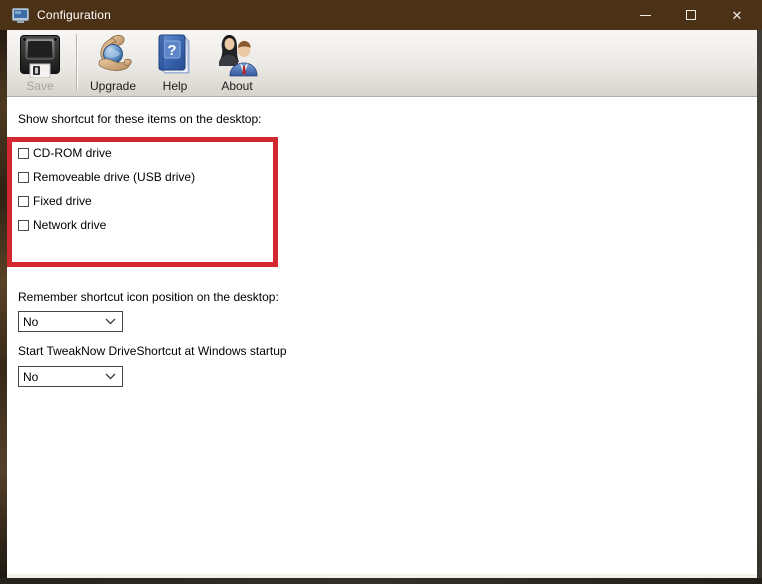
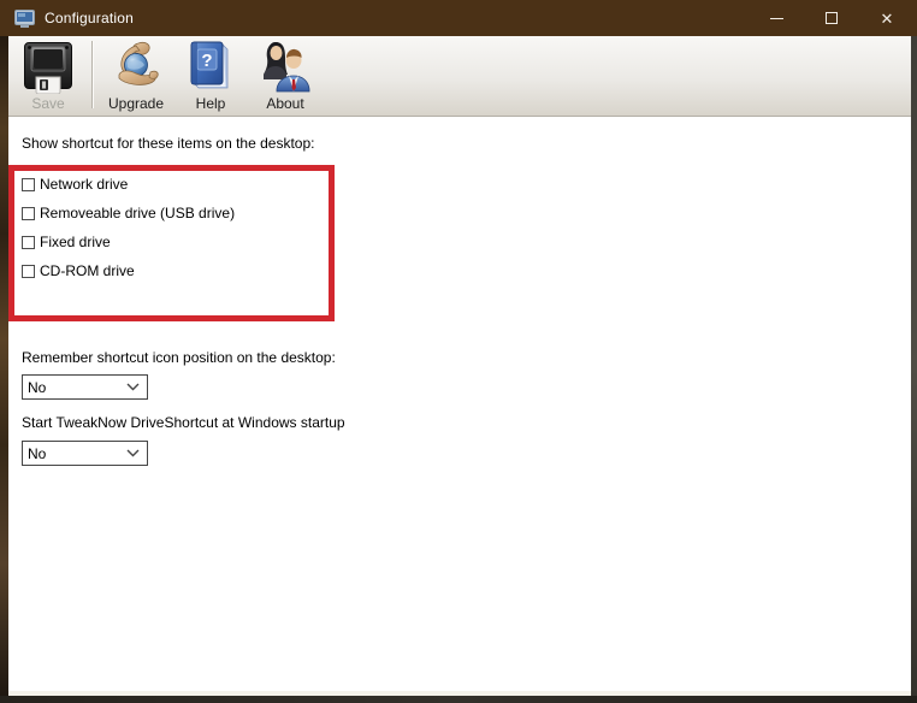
  Configuration
  ✕
  Save
  Upgrade
  ?
  Help
  About
  Show shortcut for these items on the desktop:
- CD-ROM drive
+ Network drive
  Removeable drive (USB drive)
  Fixed drive
- Network drive
+ CD-ROM drive
  Remember shortcut icon position on the desktop:
  No
  Start TweakNow DriveShortcut at Windows startup
  No
